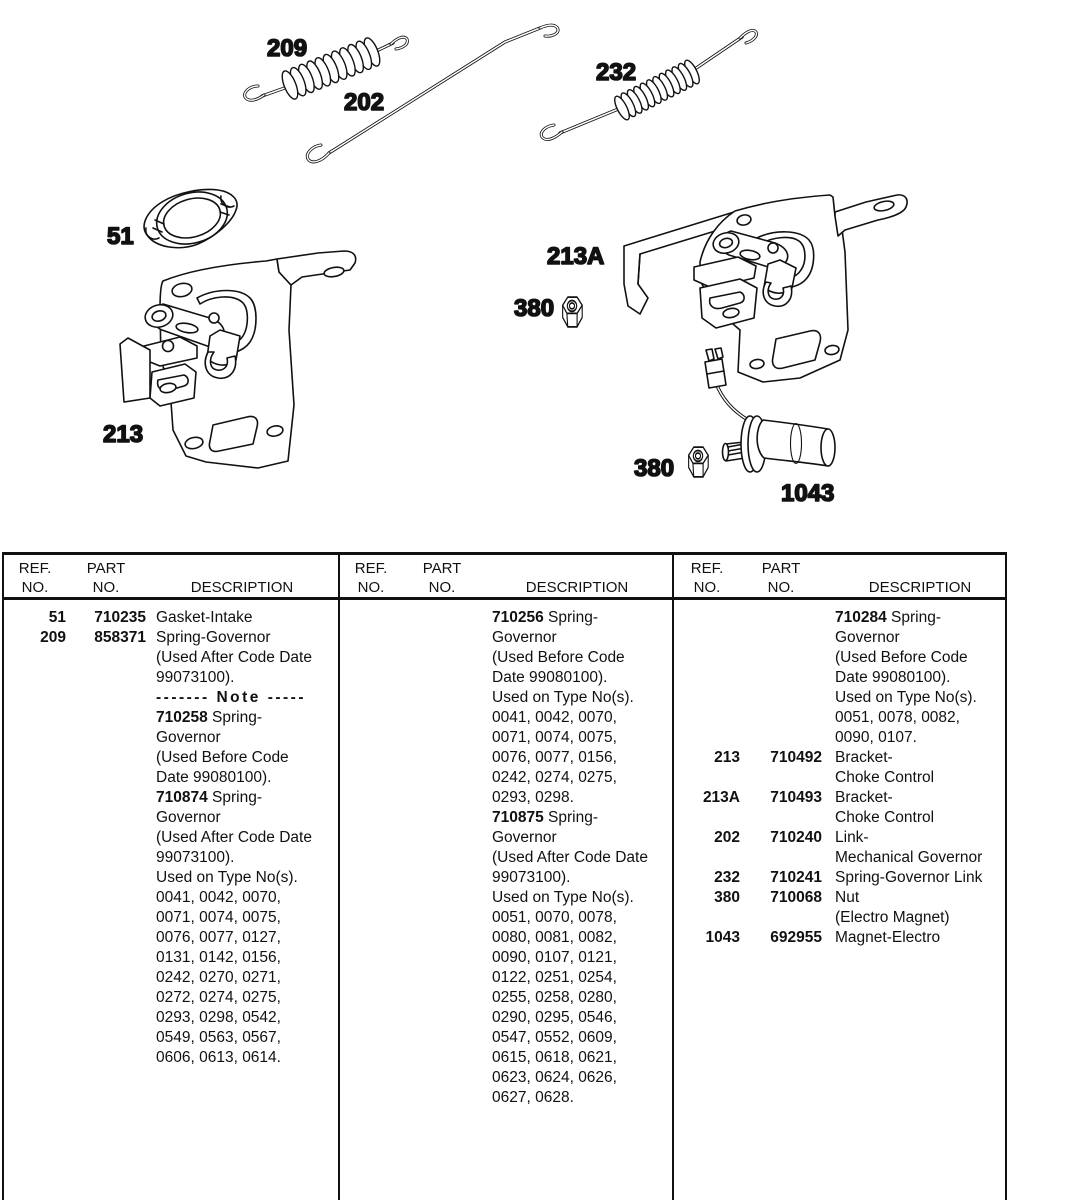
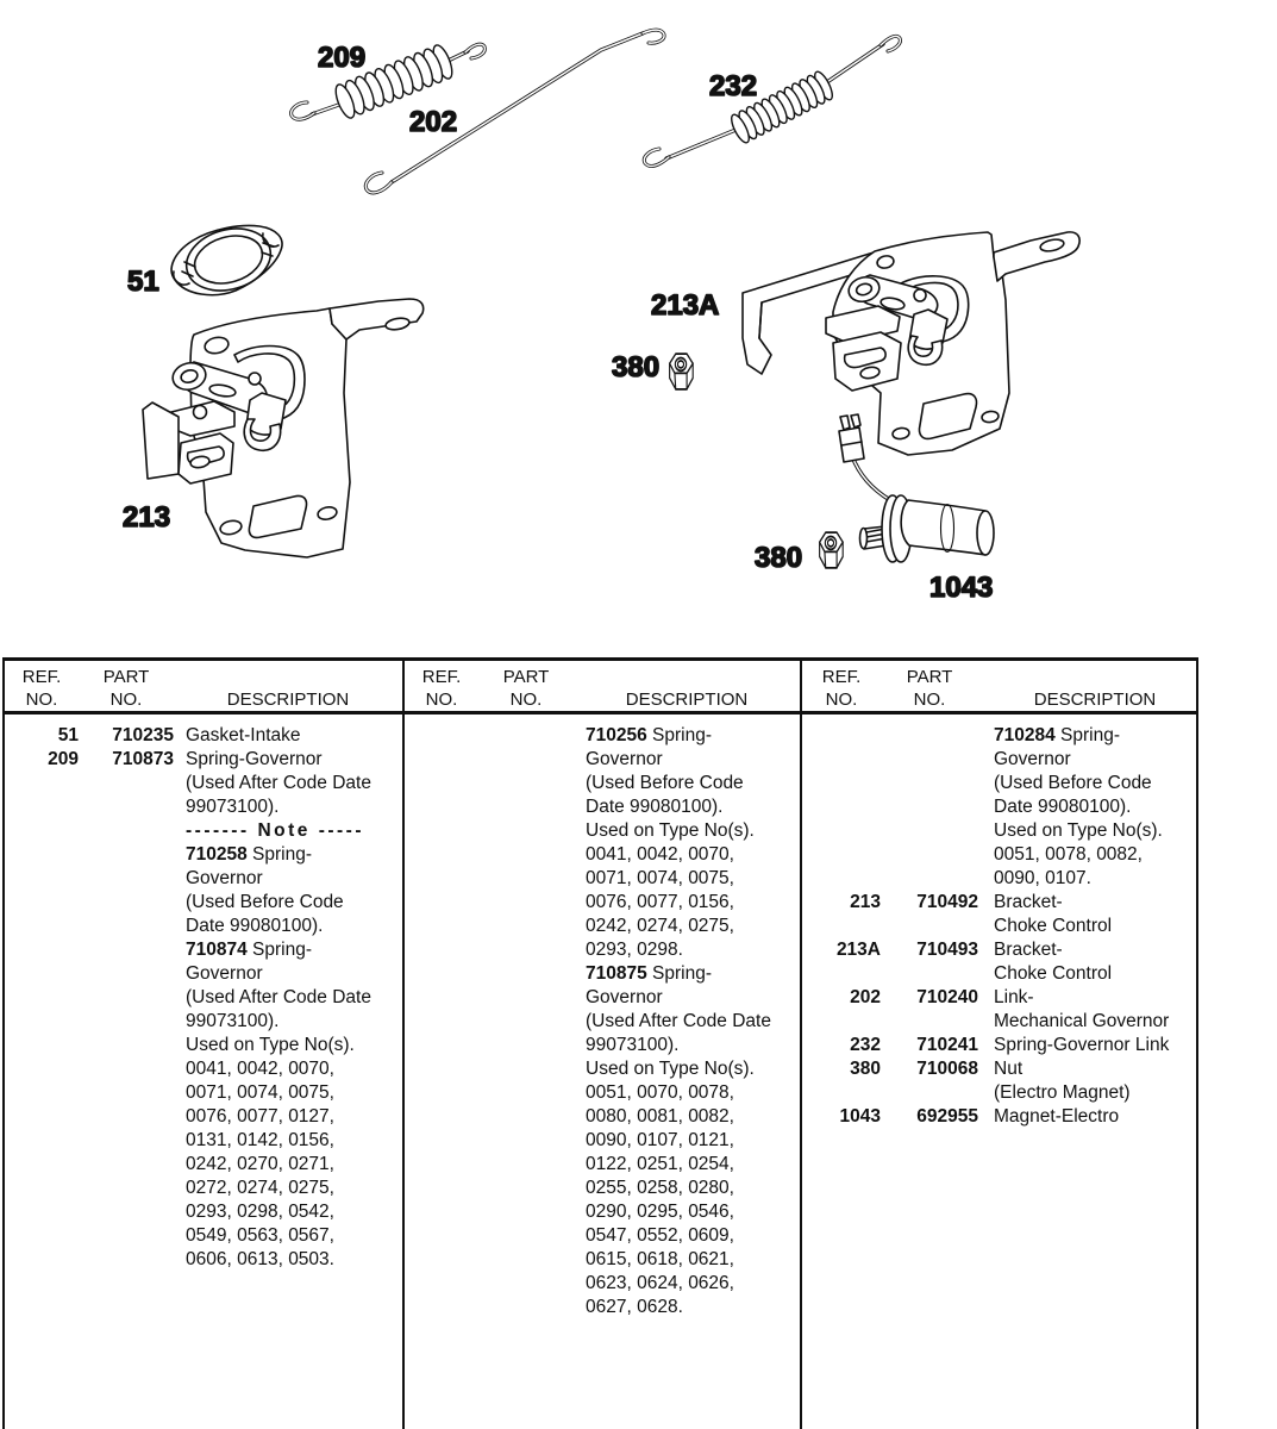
  209
  202
  232
  51
  213
  213A
  380
  380
  1043
  REF.
  PART
  NO.
  NO.
  DESCRIPTION
  51
  710235
  Gasket-Intake
  209
- 858371
+ 710873
  Spring-Governor
  (Used After Code Date
  99073100).
  ------- Note -----
  710258 Spring-
  Governor
  (Used Before Code
  Date 99080100).
  710874 Spring-
  Governor
  (Used After Code Date
  99073100).
  Used on Type No(s).
  0041, 0042, 0070,
  0071, 0074, 0075,
  0076, 0077, 0127,
  0131, 0142, 0156,
  0242, 0270, 0271,
  0272, 0274, 0275,
  0293, 0298, 0542,
  0549, 0563, 0567,
- 0606, 0613, 0614.
+ 0606, 0613, 0503.
  REF.
  PART
  NO.
  NO.
  DESCRIPTION
  710256 Spring-
  Governor
  (Used Before Code
  Date 99080100).
  Used on Type No(s).
  0041, 0042, 0070,
  0071, 0074, 0075,
  0076, 0077, 0156,
  0242, 0274, 0275,
  0293, 0298.
  710875 Spring-
  Governor
  (Used After Code Date
  99073100).
  Used on Type No(s).
  0051, 0070, 0078,
  0080, 0081, 0082,
  0090, 0107, 0121,
  0122, 0251, 0254,
  0255, 0258, 0280,
  0290, 0295, 0546,
  0547, 0552, 0609,
  0615, 0618, 0621,
  0623, 0624, 0626,
  0627, 0628.
  REF.
  PART
  NO.
  NO.
  DESCRIPTION
  710284 Spring-
  Governor
  (Used Before Code
  Date 99080100).
  Used on Type No(s).
  0051, 0078, 0082,
  0090, 0107.
  213
  710492
  Bracket-
  Choke Control
  213A
  710493
  Bracket-
  Choke Control
  202
  710240
  Link-
  Mechanical Governor
  232
  710241
  Spring-Governor Link
  380
  710068
  Nut
  (Electro Magnet)
  1043
  692955
  Magnet-Electro
